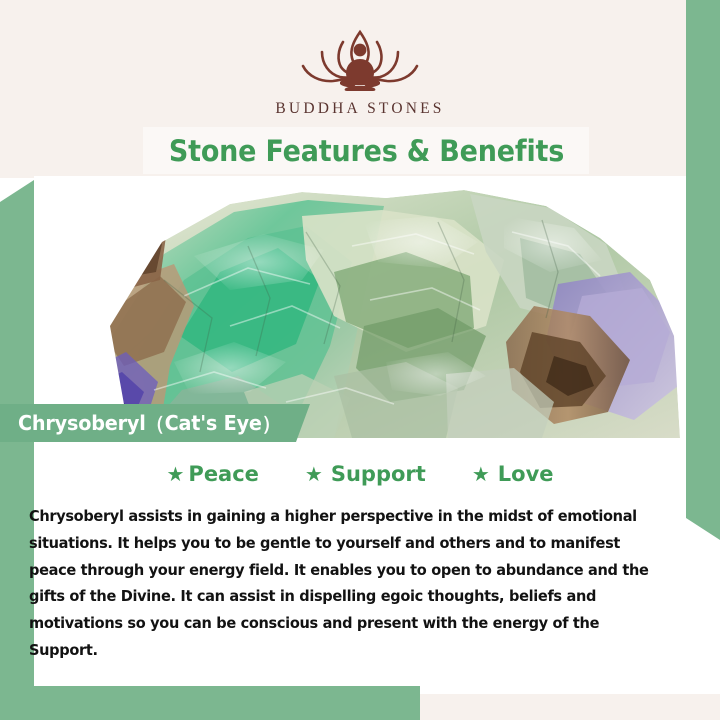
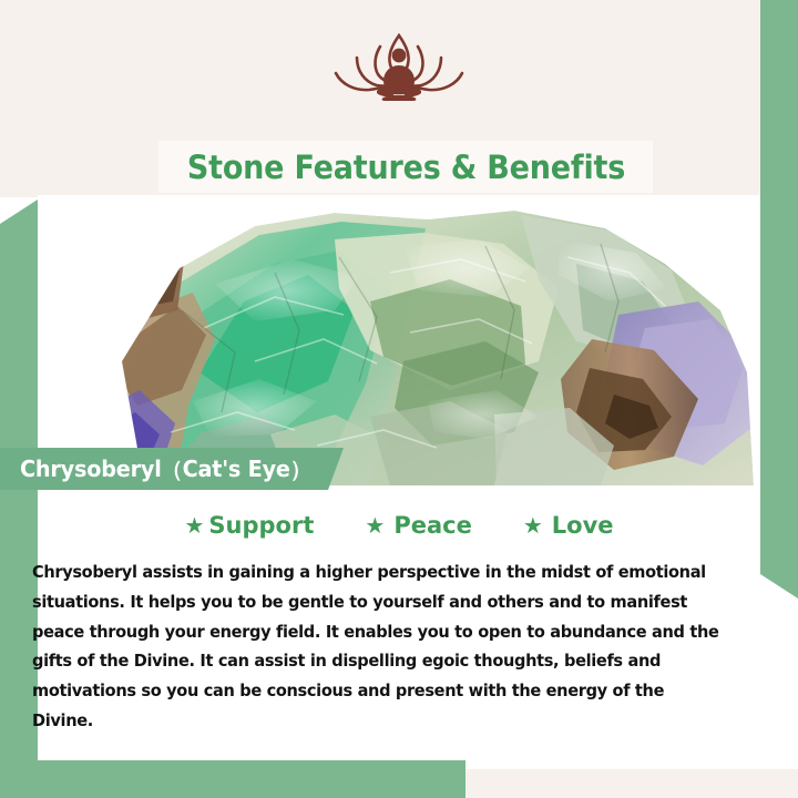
- BUDDHA STONES
  Stone Features & Benefits
  Chrysoberyl（Cat's Eye）
  ★
- Peace
+ Support
  ★
- Support
+ Peace
  ★
  Love
- Chrysoberyl assists in gaining a higher perspective in the midst of emotional situations. It helps you to be gentle to yourself and others and to manifest peace through your energy field. It enables you to open to abundance and the gifts of the Divine. It can assist in dispelling egoic thoughts, beliefs and motivations so you can be conscious and present with the energy of the Support.
+ Chrysoberyl assists in gaining a higher perspective in the midst of emotional situations. It helps you to be gentle to yourself and others and to manifest peace through your energy field. It enables you to open to abundance and the gifts of the Divine. It can assist in dispelling egoic thoughts, beliefs and motivations so you can be conscious and present with the energy of the Divine.
